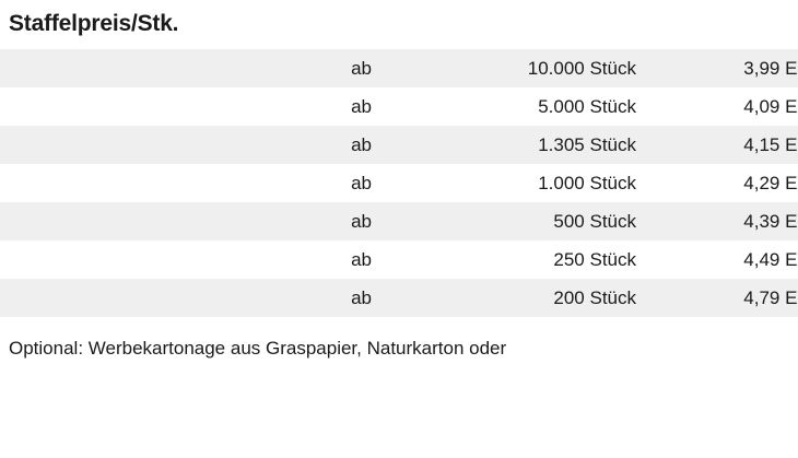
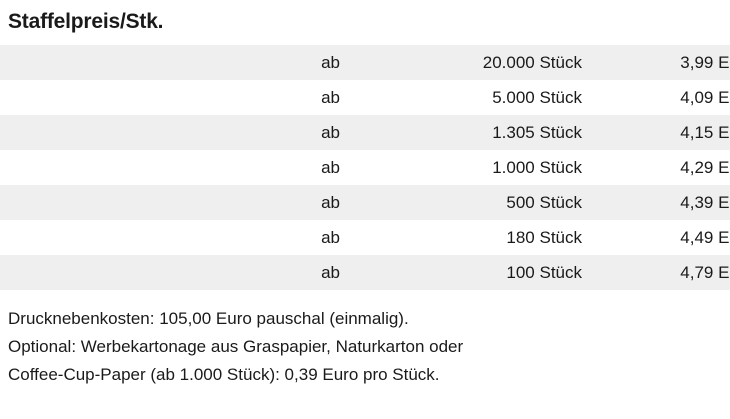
  Staffelpreis/Stk.
- ab	10.000 Stück	3,99 E
+ ab	20.000 Stück	3,99 E
  ab	5.000 Stück	4,09 E
  ab	1.305 Stück	4,15 E
  ab	1.000 Stück	4,29 E
  ab	500 Stück	4,39 E
- ab	250 Stück	4,49 E
+ ab	180 Stück	4,49 E
- ab	200 Stück	4,79 E
+ ab	100 Stück	4,79 E
+ Drucknebenkosten: 105,00 Euro pauschal (einmalig).
  Optional: Werbekartonage aus Graspapier, Naturkarton oder
+ Coffee-Cup-Paper (ab 1.000 Stück): 0,39 Euro pro Stück.
